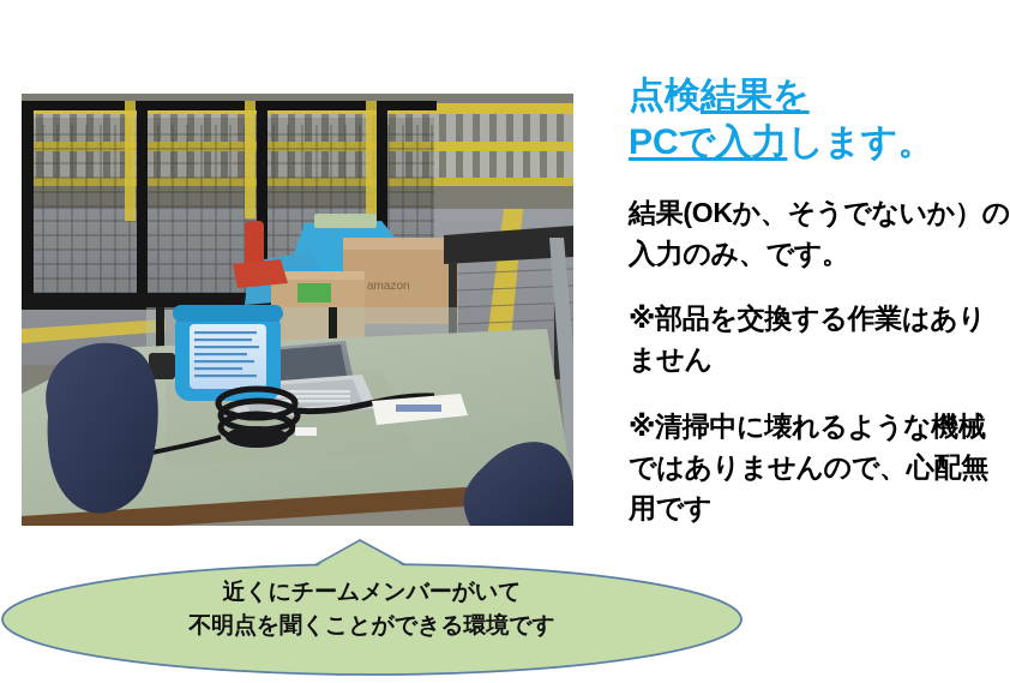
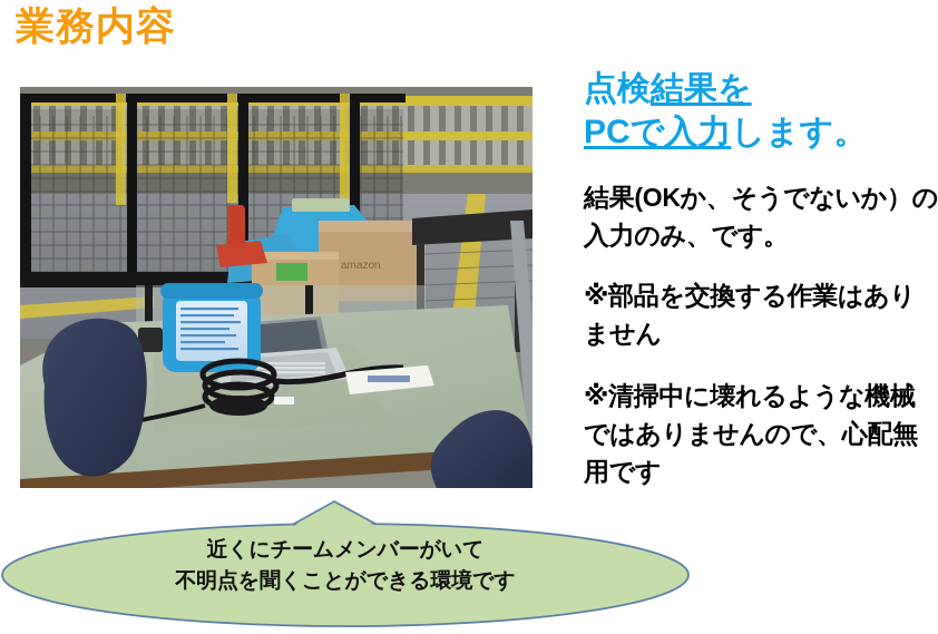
+ 業務内容
  amazon
  点検結果を
  PCで入力します。
  結果(OKか、そうでないか）の入力のみ、です。
  ※部品を交換する作業はありません
  ※清掃中に壊れるような機械ではありませんので、心配無用です
  近くにチームメンバーがいて
  不明点を聞くことができる環境です
